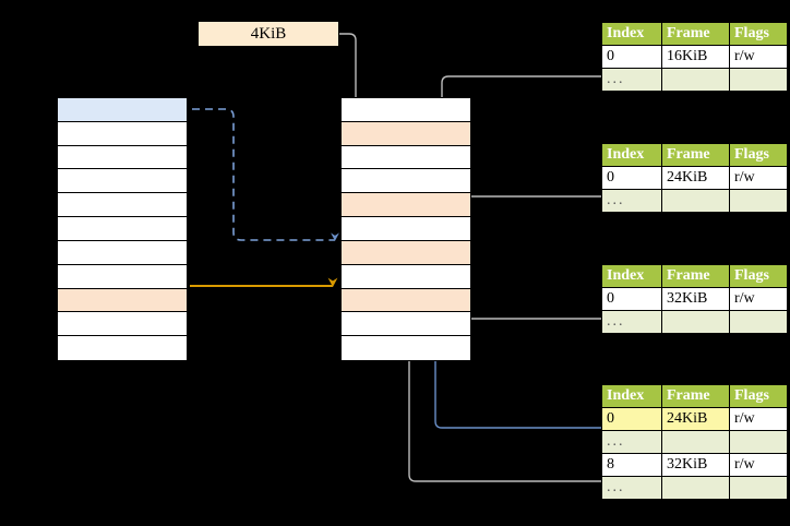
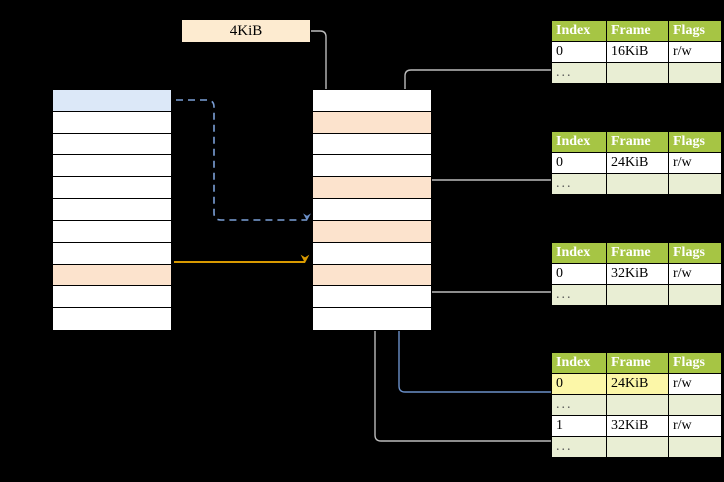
  4KiB
  Index	Frame	Flags
  0	16KiB	r/w
  ...
  Index	Frame	Flags
  0	24KiB	r/w
  ...
  Index	Frame	Flags
  0	32KiB	r/w
  ...
  Index	Frame	Flags
  0	24KiB	r/w
  ...
- 8	32KiB	r/w
+ 1	32KiB	r/w
  ...
